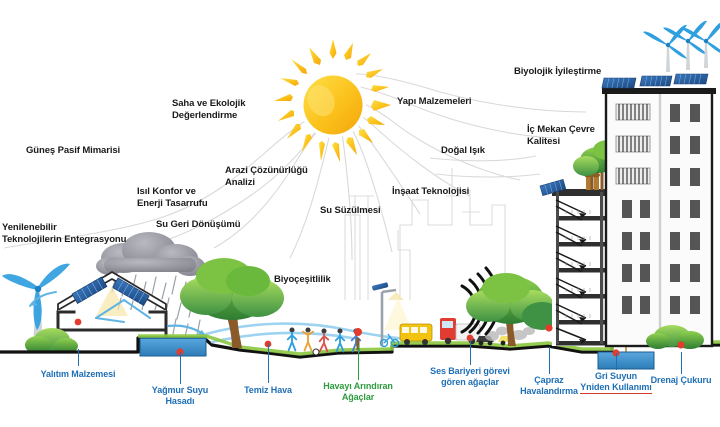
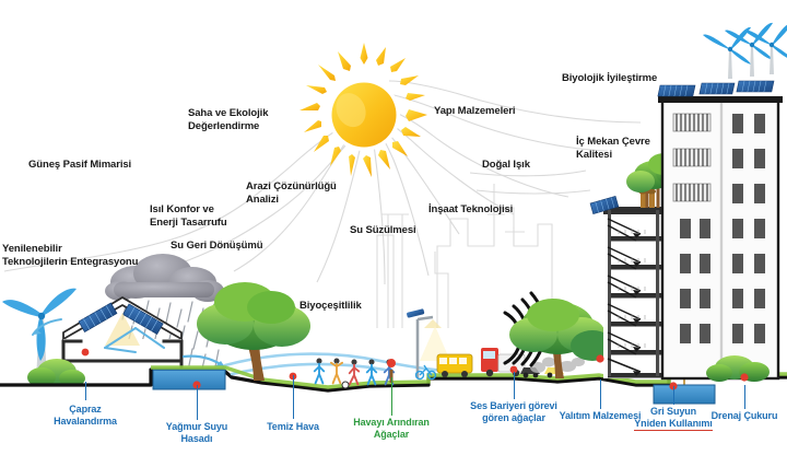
  Güneş Pasif Mimarisi
  Saha ve Ekolojik
  Değerlendirme
  Yenilenebilir
  Teknolojilerin Entegrasyonu
  Isıl Konfor ve
  Enerji Tasarrufu
  Su Geri Dönüşümü
  Arazi Çözünürlüğü
  Analizi
  Su Süzülmesi
  Biyoçeşitlilik
  Yapı Malzemeleri
  Doğal Işık
  İnşaat Teknolojisi
  Biyolojik İyileştirme
  İç Mekan Çevre
  Kalitesi
- Yalıtım Malzemesi
+ Çapraz Havalandırma
  Yağmur Suyu Hasadı
  Temiz Hava
  Havayı Arındıran
  Ağaçlar
  Ses Bariyeri görevi
  gören ağaçlar
- Çapraz Havalandırma
+ Yalıtım Malzemesi
  Gri Suyun
  Yniden Kullanımı
  Drenaj Çukuru
